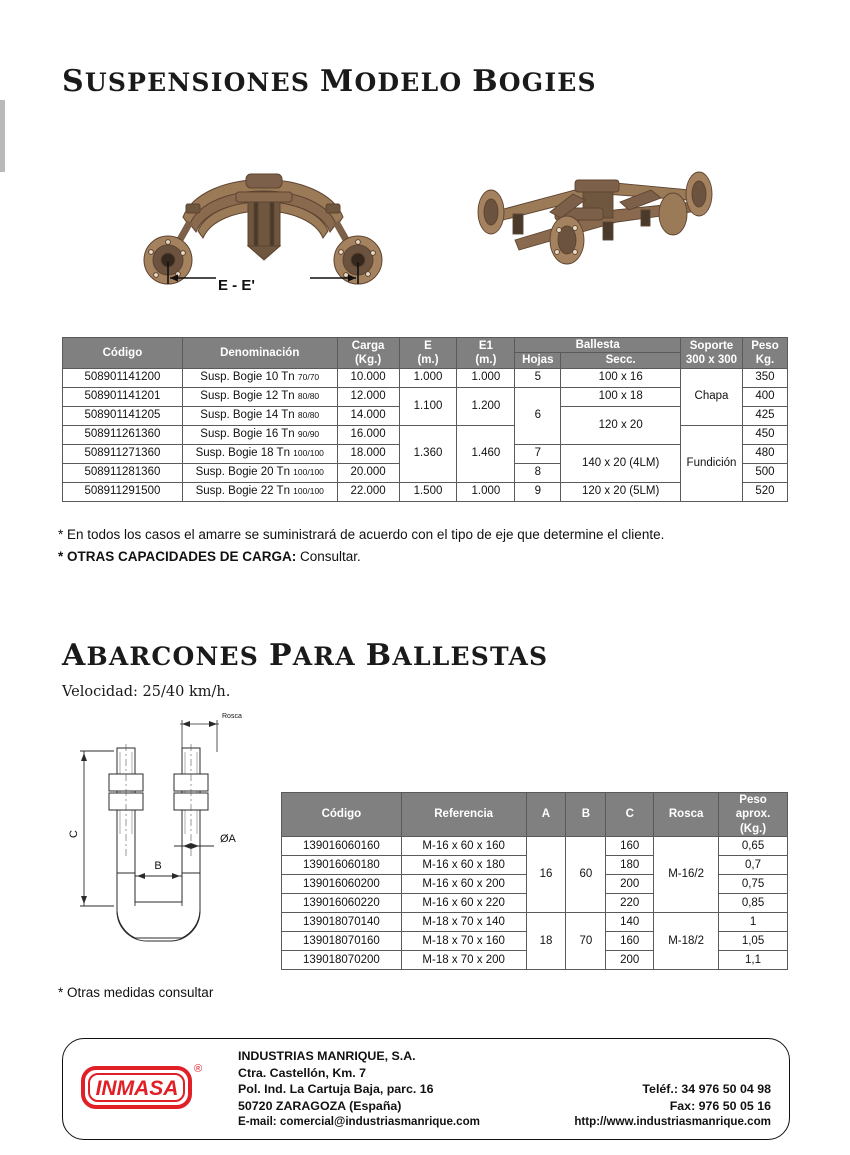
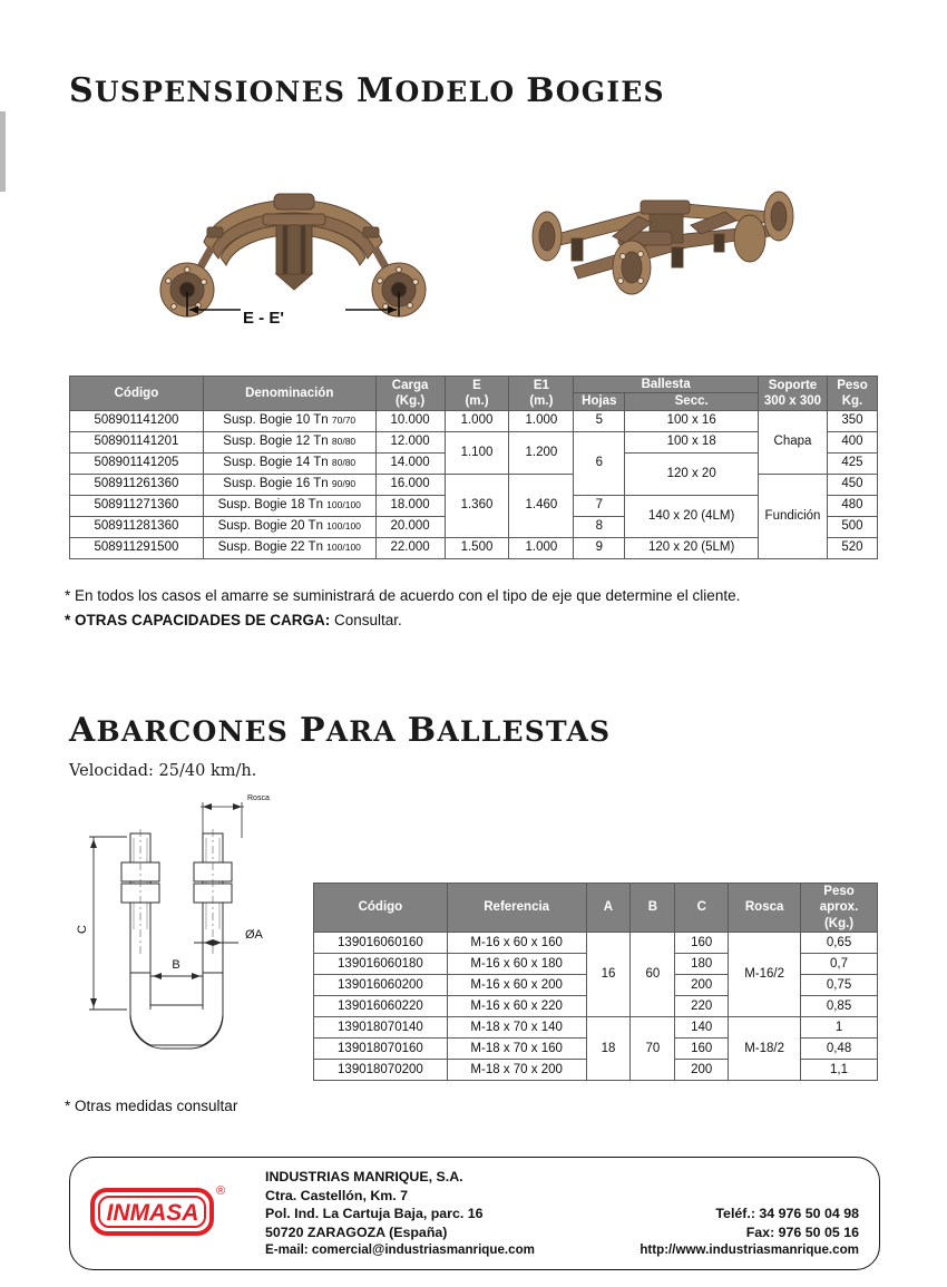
  SUSPENSIONES MODELO BOGIES
  E - E'
  Código	Denominación	Carga (Kg.)	E (m.)	E1 (m.)	Ballesta	Soporte 300 x 300	Peso Kg.
  Hojas	Secc.
  508901141200	Susp. Bogie 10 Tn 70/70	10.000	1.000	1.000	5	100 x 16	Chapa	350
  508901141201	Susp. Bogie 12 Tn 80/80	12.000	1.100	1.200	6	100 x 18	400
  508901141205	Susp. Bogie 14 Tn 80/80	14.000	120 x 20	425
  508911261360	Susp. Bogie 16 Tn 90/90	16.000	1.360	1.460	Fundición	450
  508911271360	Susp. Bogie 18 Tn 100/100	18.000	7	140 x 20 (4LM)	480
  508911281360	Susp. Bogie 20 Tn 100/100	20.000	8	500
  508911291500	Susp. Bogie 22 Tn 100/100	22.000	1.500	1.000	9	120 x 20 (5LM)	520
  * En todos los casos el amarre se suministrará de acuerdo con el tipo de eje que determine el cliente.
  * OTRAS CAPACIDADES DE CARGA: Consultar.
  ABARCONES PARA BALLESTAS
  Velocidad: 25/40 km/h.
  B
  ØA
  Código	Referencia	A	B	C	Rosca	Peso aprox. (Kg.)
  139016060160	M-16 x 60 x 160	16	60	160	M-16/2	0,65
  139016060180	M-16 x 60 x 180	180	0,7
  139016060200	M-16 x 60 x 200	200	0,75
  139016060220	M-16 x 60 x 220	220	0,85
  139018070140	M-18 x 70 x 140	18	70	140	M-18/2	1
- 139018070160	M-18 x 70 x 160	160	1,05
+ 139018070160	M-18 x 70 x 160	160	0,48
  139018070200	M-18 x 70 x 200	200	1,1
  * Otras medidas consultar
  INMASA
  ®
  INDUSTRIAS MANRIQUE, S.A.
  Ctra. Castellón, Km. 7
  Pol. Ind. La Cartuja Baja, parc. 16
  50720 ZARAGOZA (España)
  E-mail: comercial@industriasmanrique.com
  Teléf.: 34 976 50 04 98
  Fax: 976 50 05 16
  http://www.industriasmanrique.com
